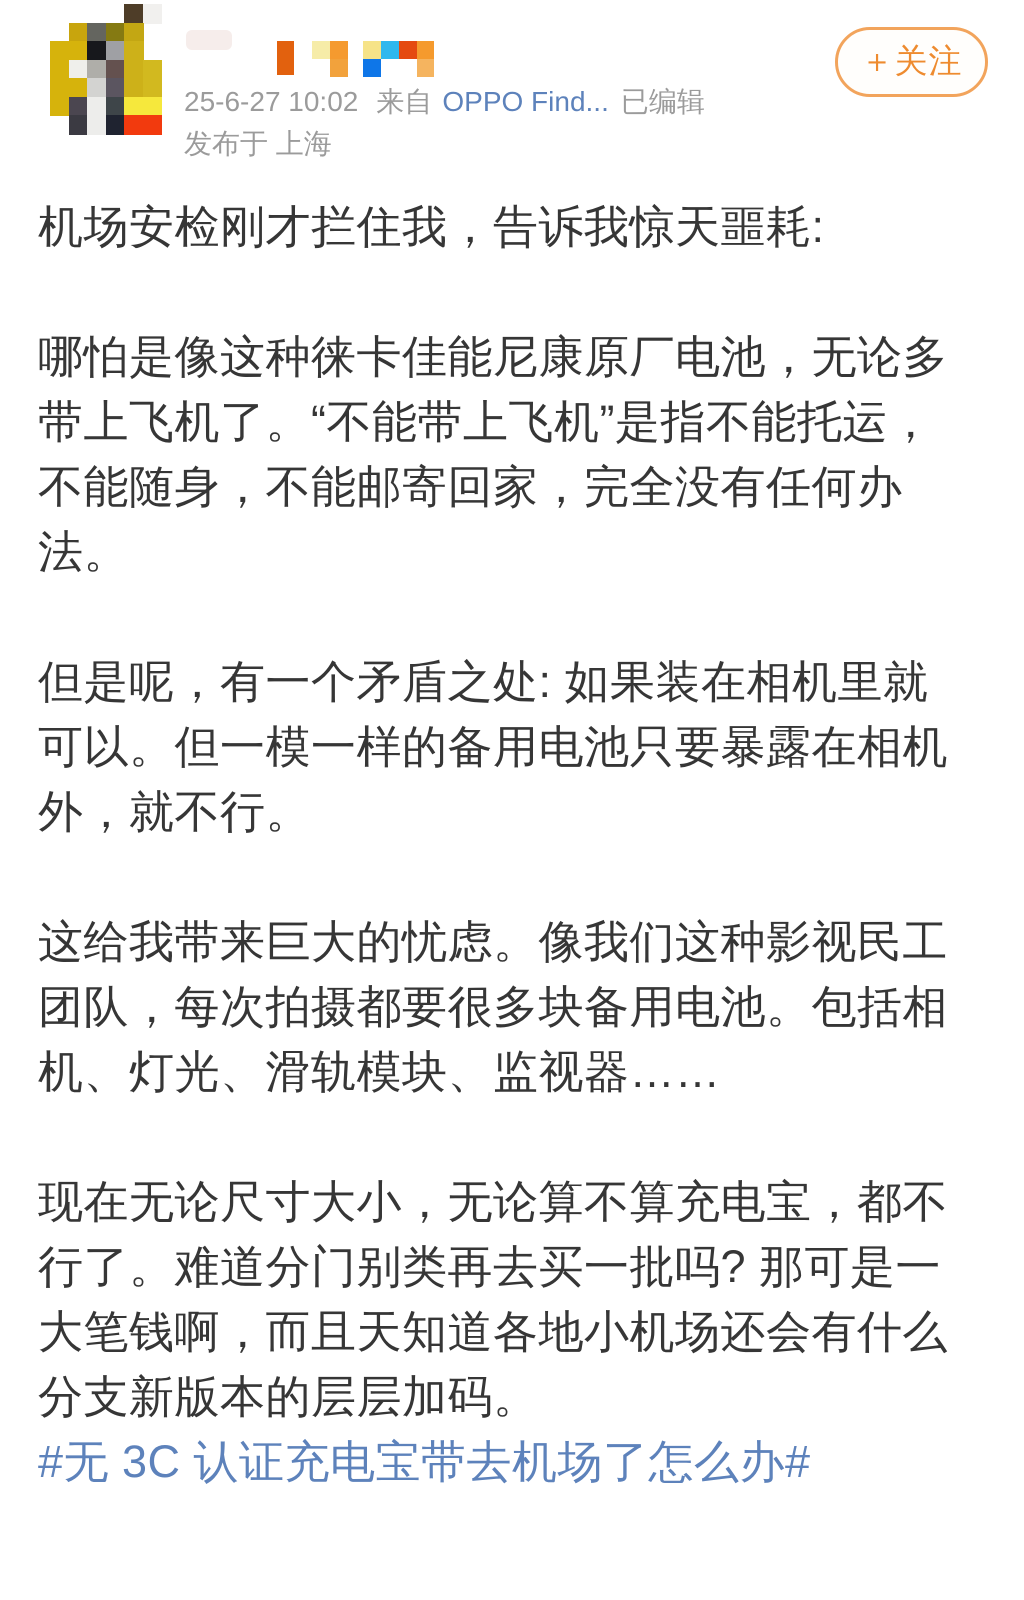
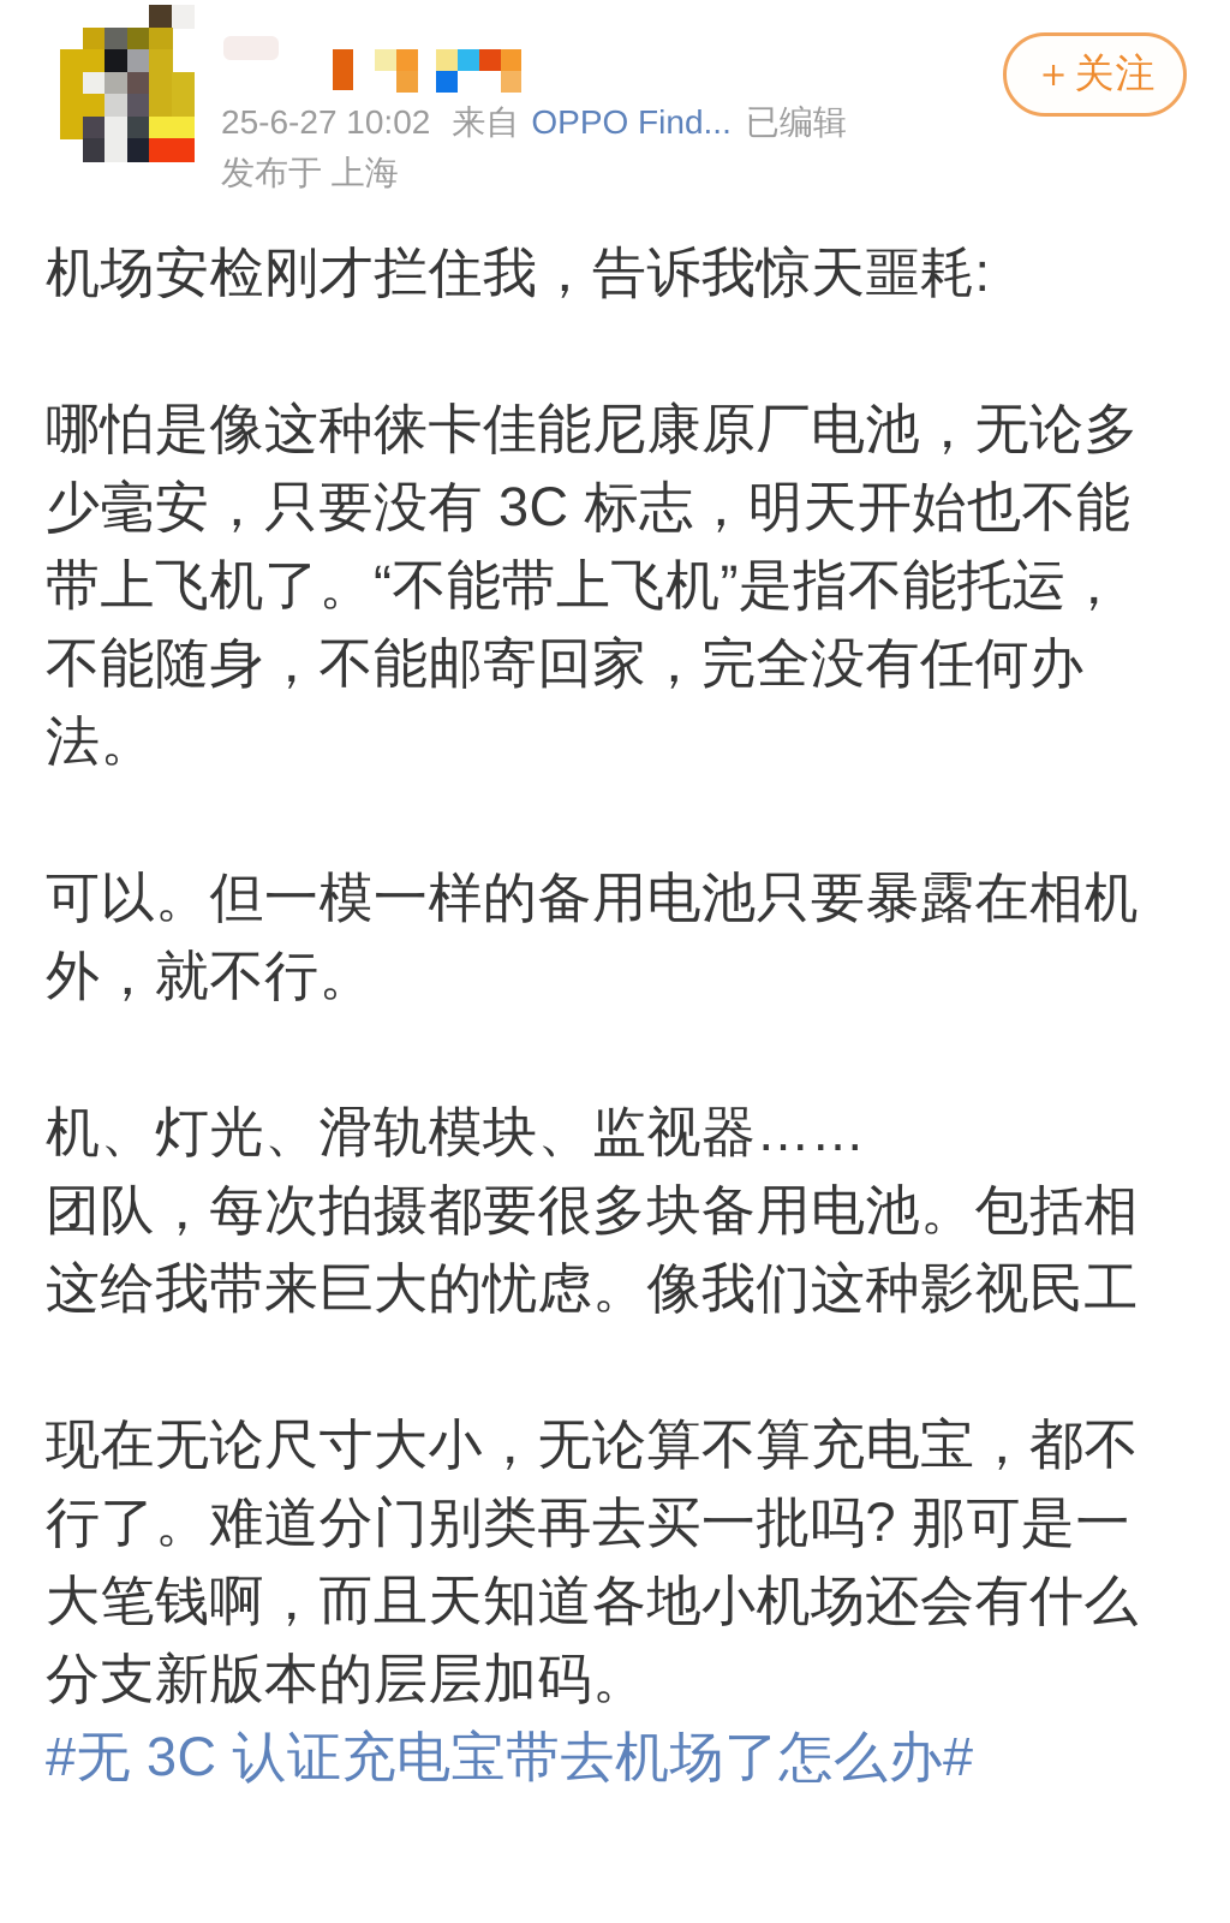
  25-6-27 10:02 来自 OPPO Find... 已编辑
  发布于 上海
  ＋关注
  机场安检刚才拦住我，告诉我惊天噩耗:
  哪怕是像这种徕卡佳能尼康原厂电池，无论多
+ 少毫安，只要没有 3C 标志，明天开始也不能
  带上飞机了。“不能带上飞机”是指不能托运，
  不能随身，不能邮寄回家，完全没有任何办
  法。
- 但是呢，有一个矛盾之处: 如果装在相机里就
  可以。但一模一样的备用电池只要暴露在相机
  外，就不行。
- 这给我带来巨大的忧虑。像我们这种影视民工
+ 机、灯光、滑轨模块、监视器……
  团队，每次拍摄都要很多块备用电池。包括相
- 机、灯光、滑轨模块、监视器……
+ 这给我带来巨大的忧虑。像我们这种影视民工
  现在无论尺寸大小，无论算不算充电宝，都不
  行了。难道分门别类再去买一批吗? 那可是一
  大笔钱啊，而且天知道各地小机场还会有什么
  分支新版本的层层加码。
  #无 3C 认证充电宝带去机场了怎么办#
